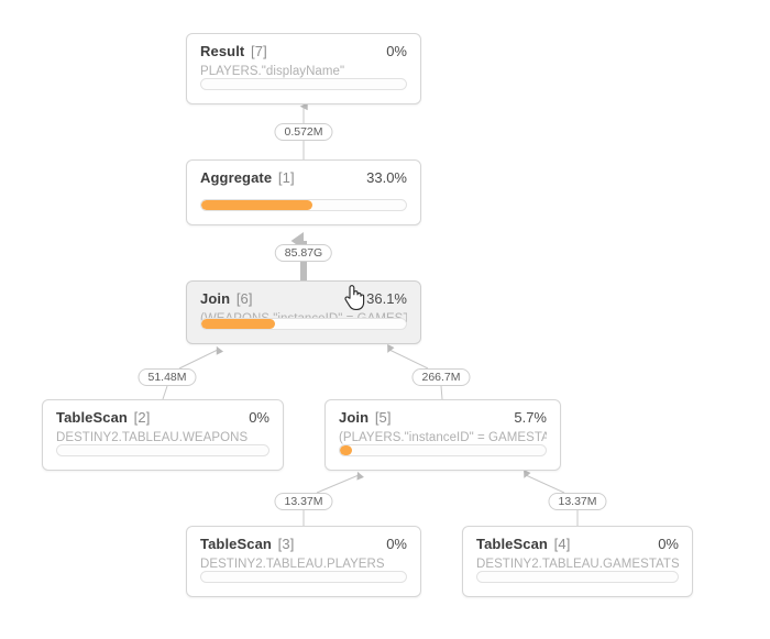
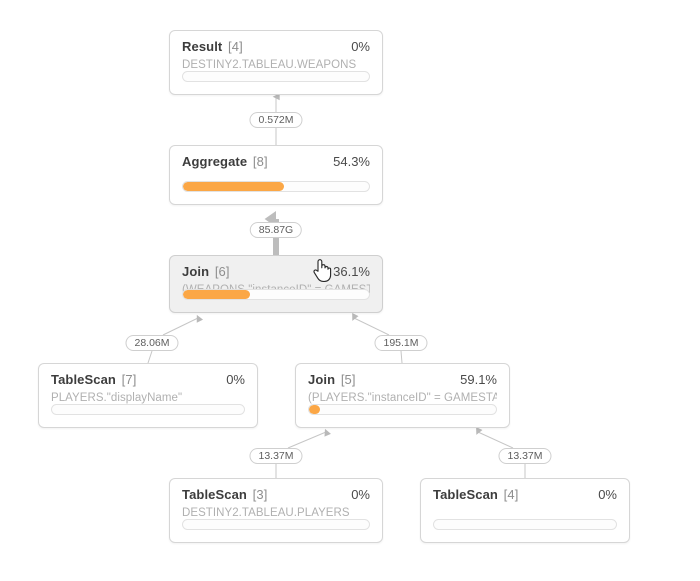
- Result [7]
+ Result [4]
  0%
- PLAYERS."displayName"
+ DESTINY2.TABLEAU.WEAPONS
- Aggregate [1]
+ Aggregate [8]
- 33.0%
+ 54.3%
  Join [6]
  36.1%
- TableScan [2]
+ TableScan [7]
  0%
- DESTINY2.TABLEAU.WEAPONS
+ PLAYERS."displayName"
  Join [5]
- 5.7%
+ 59.1%
  (PLAYERS."instanceID" = GAMESTA
  TableScan [3]
  0%
  DESTINY2.TABLEAU.PLAYERS
  TableScan [4]
  0%
- DESTINY2.TABLEAU.GAMESTATS
  0.572M
  85.87G
- 51.48M
+ 28.06M
- 266.7M
+ 195.1M
  13.37M
  13.37M
